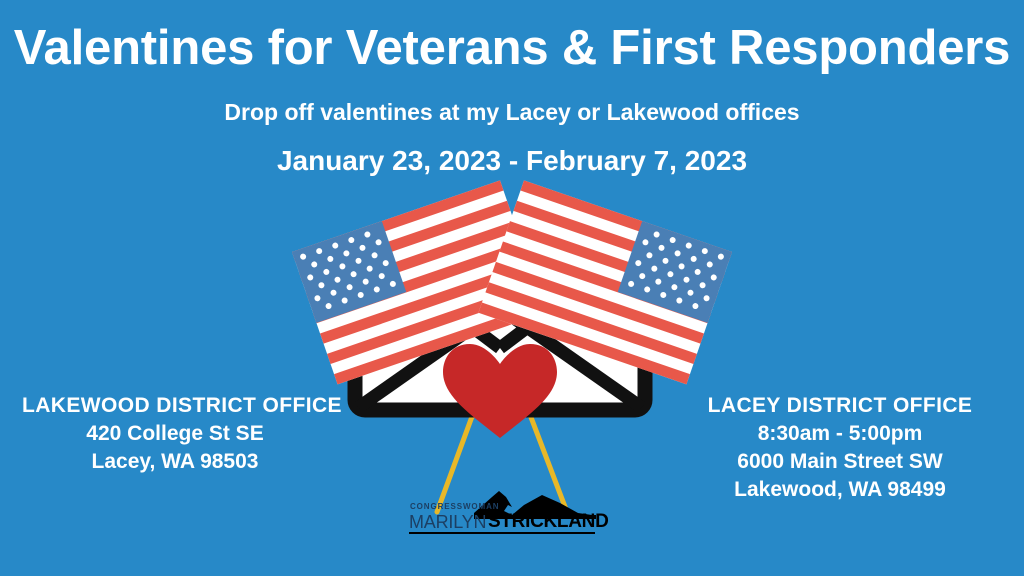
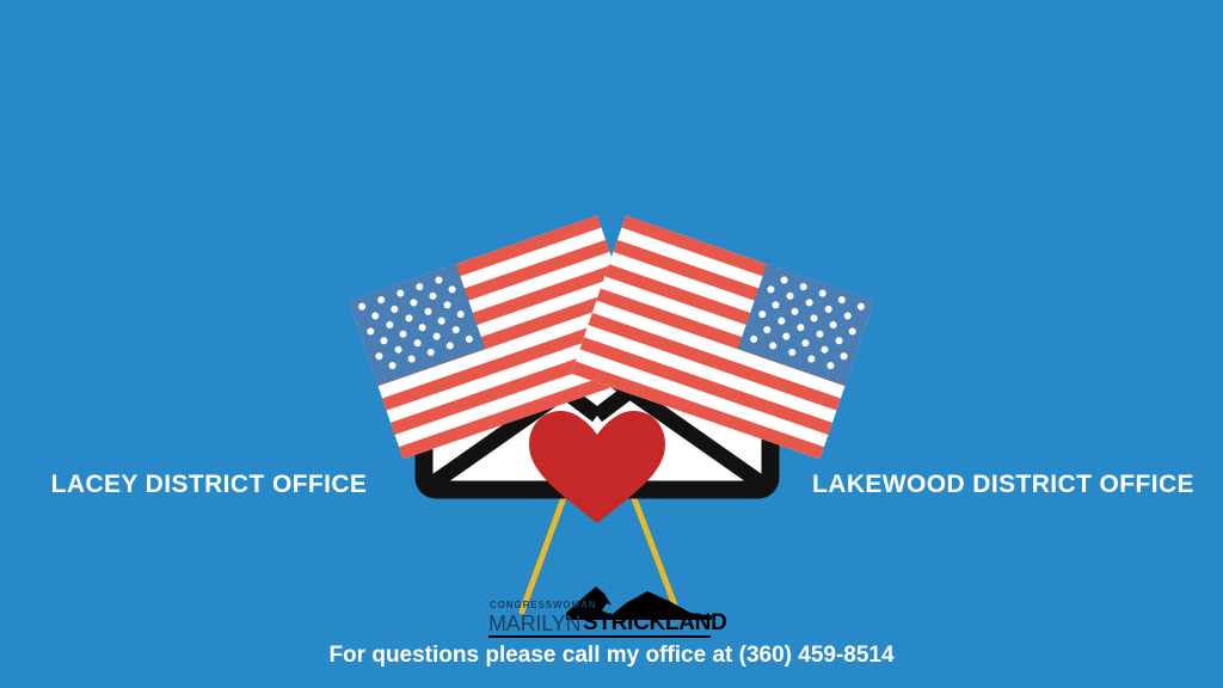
- Valentines for Veterans & First Responders
- Drop off valentines at my Lacey or Lakewood offices
- January 23, 2023 - February 7, 2023
- LAKEWOOD DISTRICT OFFICE
+ LACEY DISTRICT OFFICE
- 420 College St SE
- Lacey, WA 98503
- LACEY DISTRICT OFFICE
+ LAKEWOOD DISTRICT OFFICE
- 8:30am - 5:00pm
- 6000 Main Street SW
- Lakewood, WA 98499
  CONGRESSWOMAN
  MARILYN
  STRICKLAND
+ For questions please call my office at (360) 459-8514
